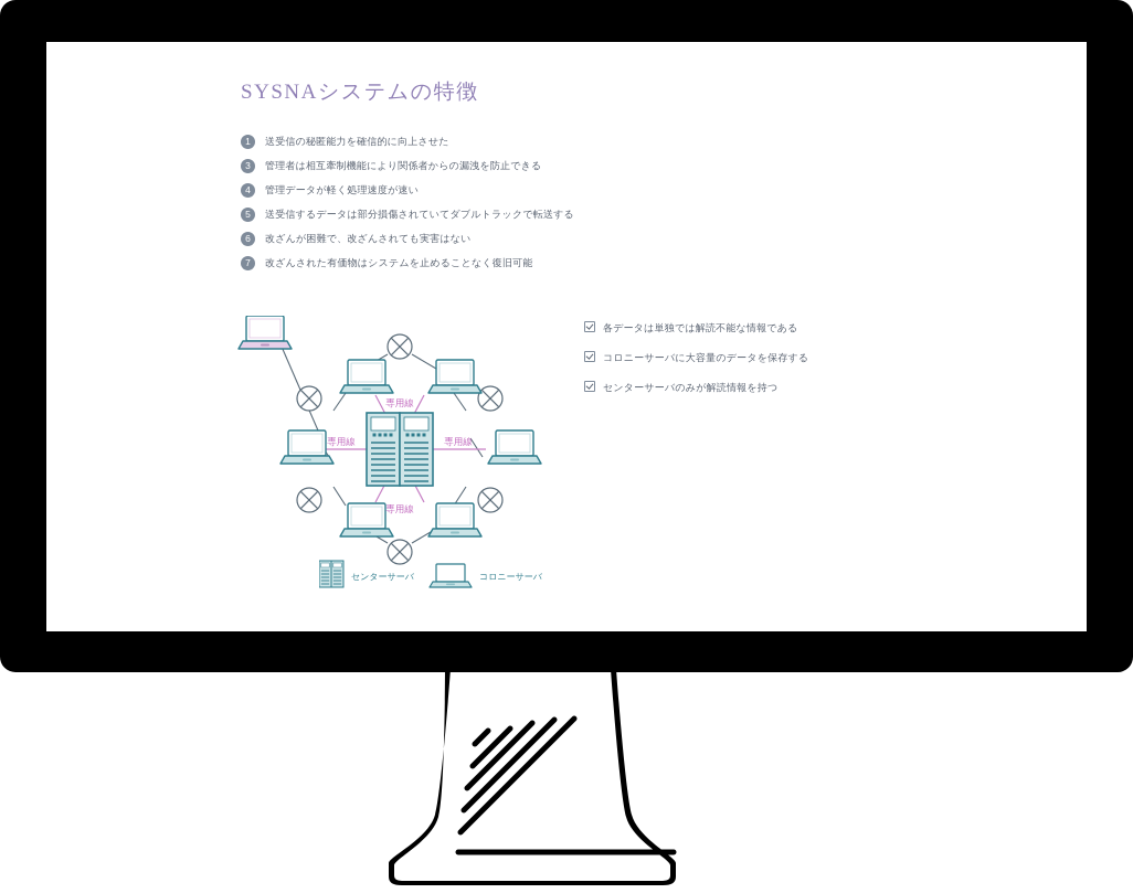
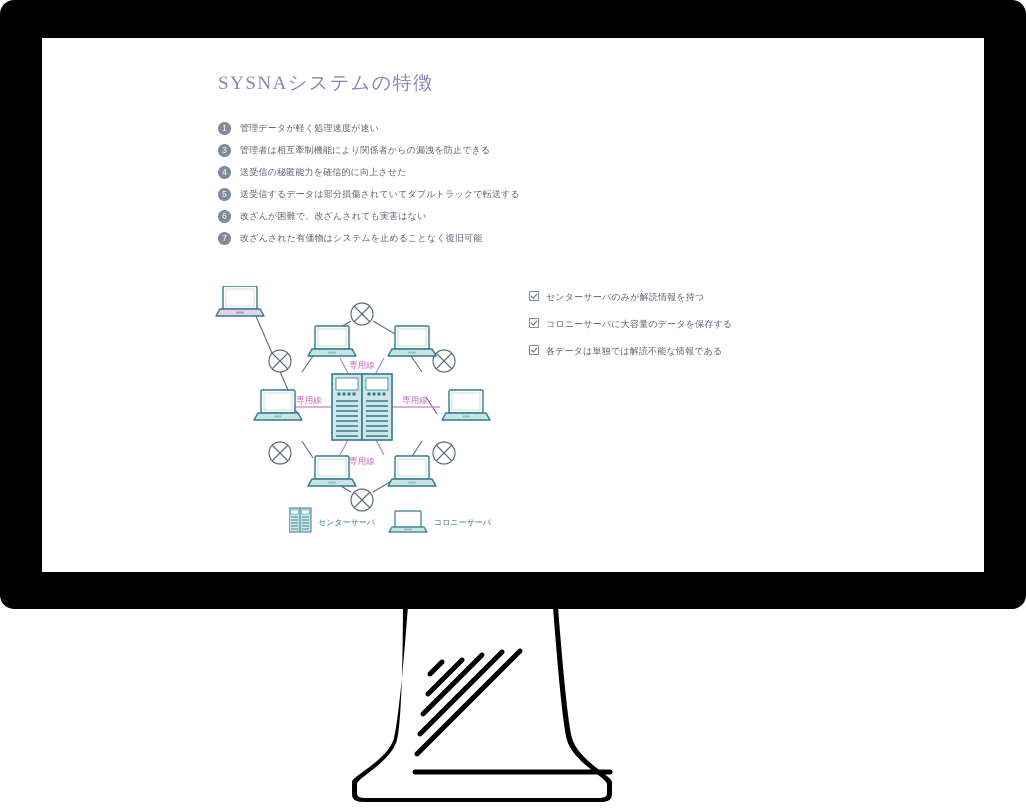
  SYSNAシステムの特徴
  1
- 送受信の秘匿能力を確信的に向上させた
+ 管理データが軽く処理速度が速い
  3
  管理者は相互牽制機能により関係者からの漏洩を防止できる
  4
- 管理データが軽く処理速度が速い
+ 送受信の秘匿能力を確信的に向上させた
  5
  送受信するデータは部分損傷されていてダブルトラックで転送する
  6
  改ざんが困難で、改ざんされても実害はない
  7
  改ざんされた有価物はシステムを止めることなく復旧可能
- 各データは単独では解読不能な情報である
+ センターサーバのみが解読情報を持つ
  コロニーサーバに大容量のデータを保存する
- センターサーバのみが解読情報を持つ
+ 各データは単独では解読不能な情報である
  専用線
  専用線
  専用線
  専用線
  センターサーバ
  コロニーサーバ
